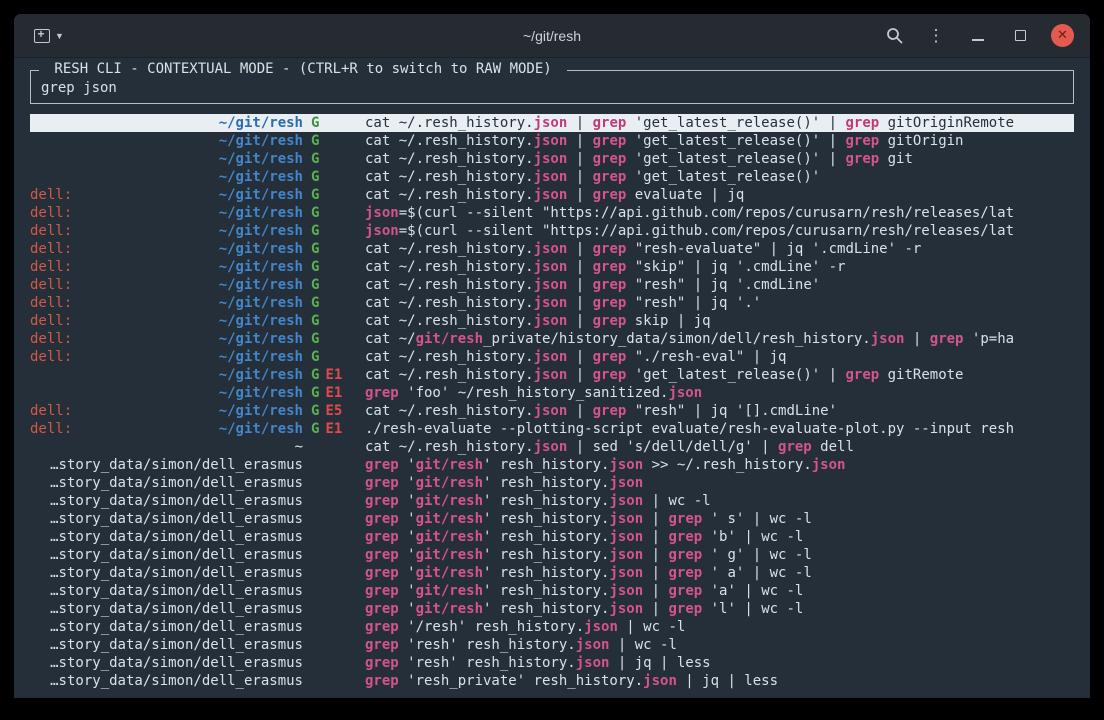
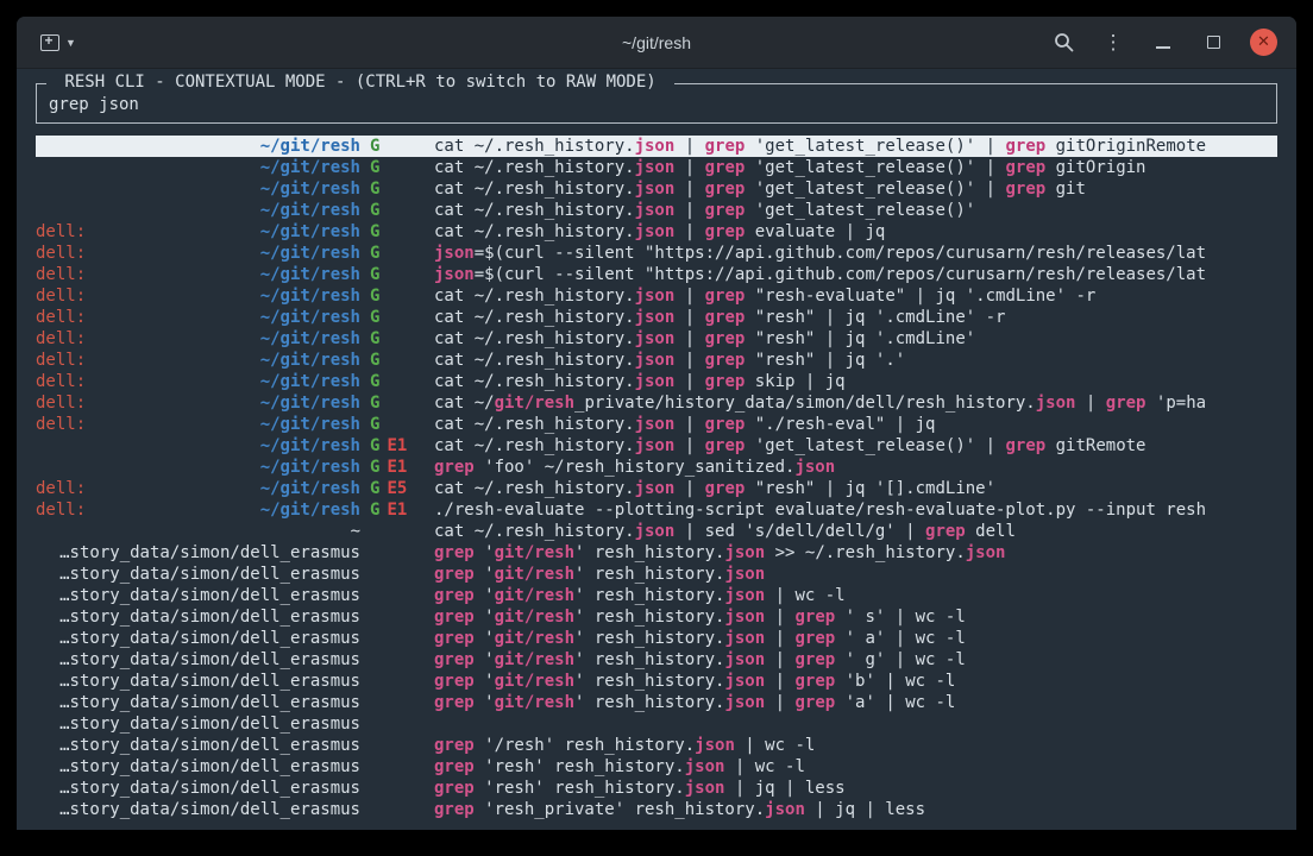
  ▼
  ~/git/resh
  ⋮
  ✕
  RESH CLI - CONTEXTUAL MODE - (CTRL+R to switch to RAW MODE)
  grep json
  ~/git/resh
  G
  cat ~/.resh_history.json | grep 'get_latest_release()' | grep gitOriginRemote
  ~/git/resh
  G
  cat ~/.resh_history.json | grep 'get_latest_release()' | grep gitOrigin
  ~/git/resh
  G
  cat ~/.resh_history.json | grep 'get_latest_release()' | grep git
  ~/git/resh
  G
  cat ~/.resh_history.json | grep 'get_latest_release()'
  dell:
  ~/git/resh
  G
  cat ~/.resh_history.json | grep evaluate | jq
  dell:
  ~/git/resh
  G
  json=$(curl --silent "https://api.github.com/repos/curusarn/resh/releases/lat
  dell:
  ~/git/resh
  G
  json=$(curl --silent "https://api.github.com/repos/curusarn/resh/releases/lat
  dell:
  ~/git/resh
  G
  cat ~/.resh_history.json | grep "resh-evaluate" | jq '.cmdLine' -r
  dell:
  ~/git/resh
  G
- cat ~/.resh_history.json | grep "skip" | jq '.cmdLine' -r
+ cat ~/.resh_history.json | grep "resh" | jq '.cmdLine' -r
  dell:
  ~/git/resh
  G
  cat ~/.resh_history.json | grep "resh" | jq '.cmdLine'
  dell:
  ~/git/resh
  G
  cat ~/.resh_history.json | grep "resh" | jq '.'
  dell:
  ~/git/resh
  G
  cat ~/.resh_history.json | grep skip | jq
  dell:
  ~/git/resh
  G
  cat ~/git/resh_private/history_data/simon/dell/resh_history.json | grep 'p=ha
  dell:
  ~/git/resh
  G
  cat ~/.resh_history.json | grep "./resh-eval" | jq
  ~/git/resh
  G E1
  cat ~/.resh_history.json | grep 'get_latest_release()' | grep gitRemote
  ~/git/resh
  G E1
  grep 'foo' ~/resh_history_sanitized.json
  dell:
  ~/git/resh
  G E5
  cat ~/.resh_history.json | grep "resh" | jq '[].cmdLine'
  dell:
  ~/git/resh
  G E1
  ./resh-evaluate --plotting-script evaluate/resh-evaluate-plot.py --input resh
  ~
  cat ~/.resh_history.json | sed 's/dell/dell/g' | grep dell
  …story_data/simon/dell_erasmus
  grep 'git/resh' resh_history.json >> ~/.resh_history.json
  …story_data/simon/dell_erasmus
  grep 'git/resh' resh_history.json
  …story_data/simon/dell_erasmus
  grep 'git/resh' resh_history.json | wc -l
  …story_data/simon/dell_erasmus
  grep 'git/resh' resh_history.json | grep ' s' | wc -l
  …story_data/simon/dell_erasmus
- grep 'git/resh' resh_history.json | grep 'b' | wc -l
+ grep 'git/resh' resh_history.json | grep ' a' | wc -l
  …story_data/simon/dell_erasmus
  grep 'git/resh' resh_history.json | grep ' g' | wc -l
  …story_data/simon/dell_erasmus
- grep 'git/resh' resh_history.json | grep ' a' | wc -l
+ grep 'git/resh' resh_history.json | grep 'b' | wc -l
  …story_data/simon/dell_erasmus
  grep 'git/resh' resh_history.json | grep 'a' | wc -l
  …story_data/simon/dell_erasmus
- grep 'git/resh' resh_history.json | grep 'l' | wc -l
  …story_data/simon/dell_erasmus
  grep '/resh' resh_history.json | wc -l
  …story_data/simon/dell_erasmus
  grep 'resh' resh_history.json | wc -l
  …story_data/simon/dell_erasmus
  grep 'resh' resh_history.json | jq | less
  …story_data/simon/dell_erasmus
  grep 'resh_private' resh_history.json | jq | less
